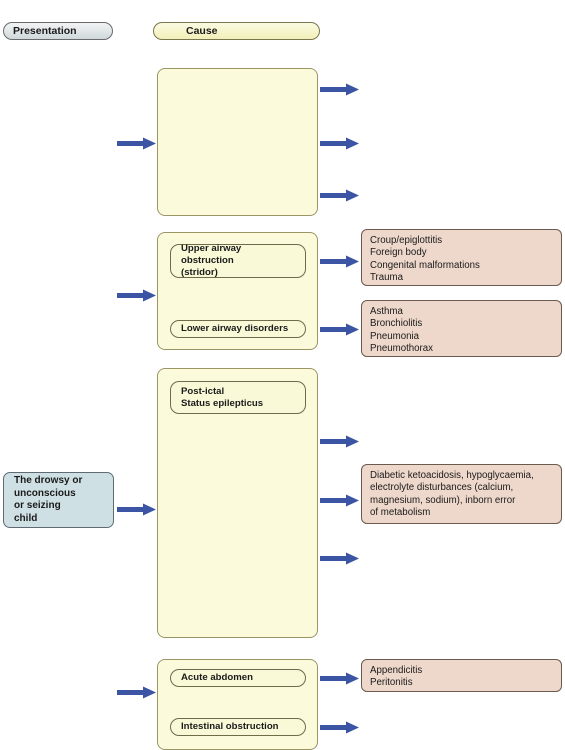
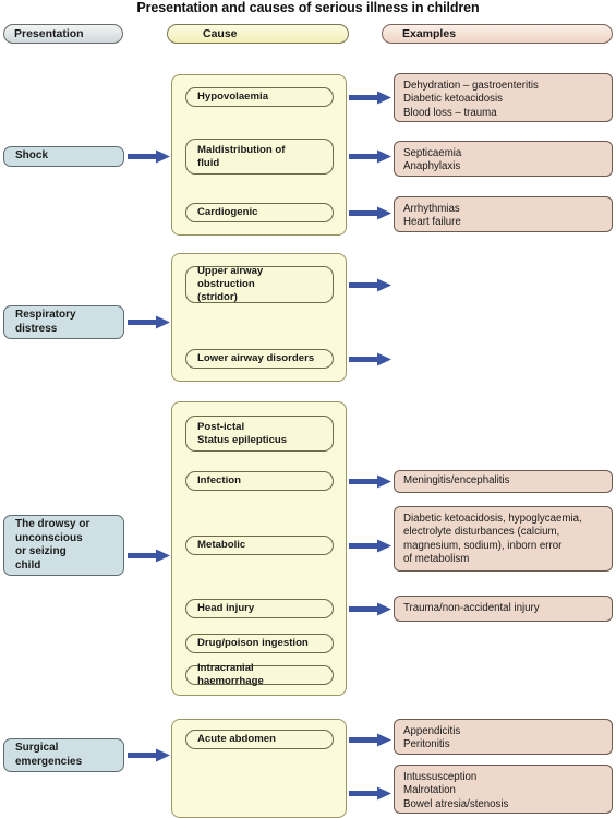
+ Presentation and causes of serious illness in children
  Presentation
  Cause
+ Examples
+ Shock
+ Hypovolaemia
+ Maldistribution of
+ fluid
+ Cardiogenic
+ Dehydration – gastroenteritis
+ Diabetic ketoacidosis
+ Blood loss – trauma
+ Septicaemia
+ Anaphylaxis
+ Arrhythmias
+ Heart failure
+ Respiratory
+ distress
  Upper airway obstruction
  (stridor)
  Lower airway disorders
- Croup/epiglottitis
- Foreign body
- Congenital malformations
- Trauma
- Asthma
- Bronchiolitis
- Pneumonia
- Pneumothorax
  The drowsy or
  unconscious
  or seizing
  child
  Post-ictal
  Status epilepticus
+ Infection
+ Metabolic
+ Head injury
+ Drug/poison ingestion
+ Intracranial haemorrhage
+ Meningitis/encephalitis
  Diabetic ketoacidosis, hypoglycaemia,
  electrolyte disturbances (calcium,
  magnesium, sodium), inborn error
  of metabolism
+ Trauma/non-accidental injury
+ Surgical
+ emergencies
  Acute abdomen
- Intestinal obstruction
  Appendicitis
  Peritonitis
+ Intussusception
+ Malrotation
+ Bowel atresia/stenosis
